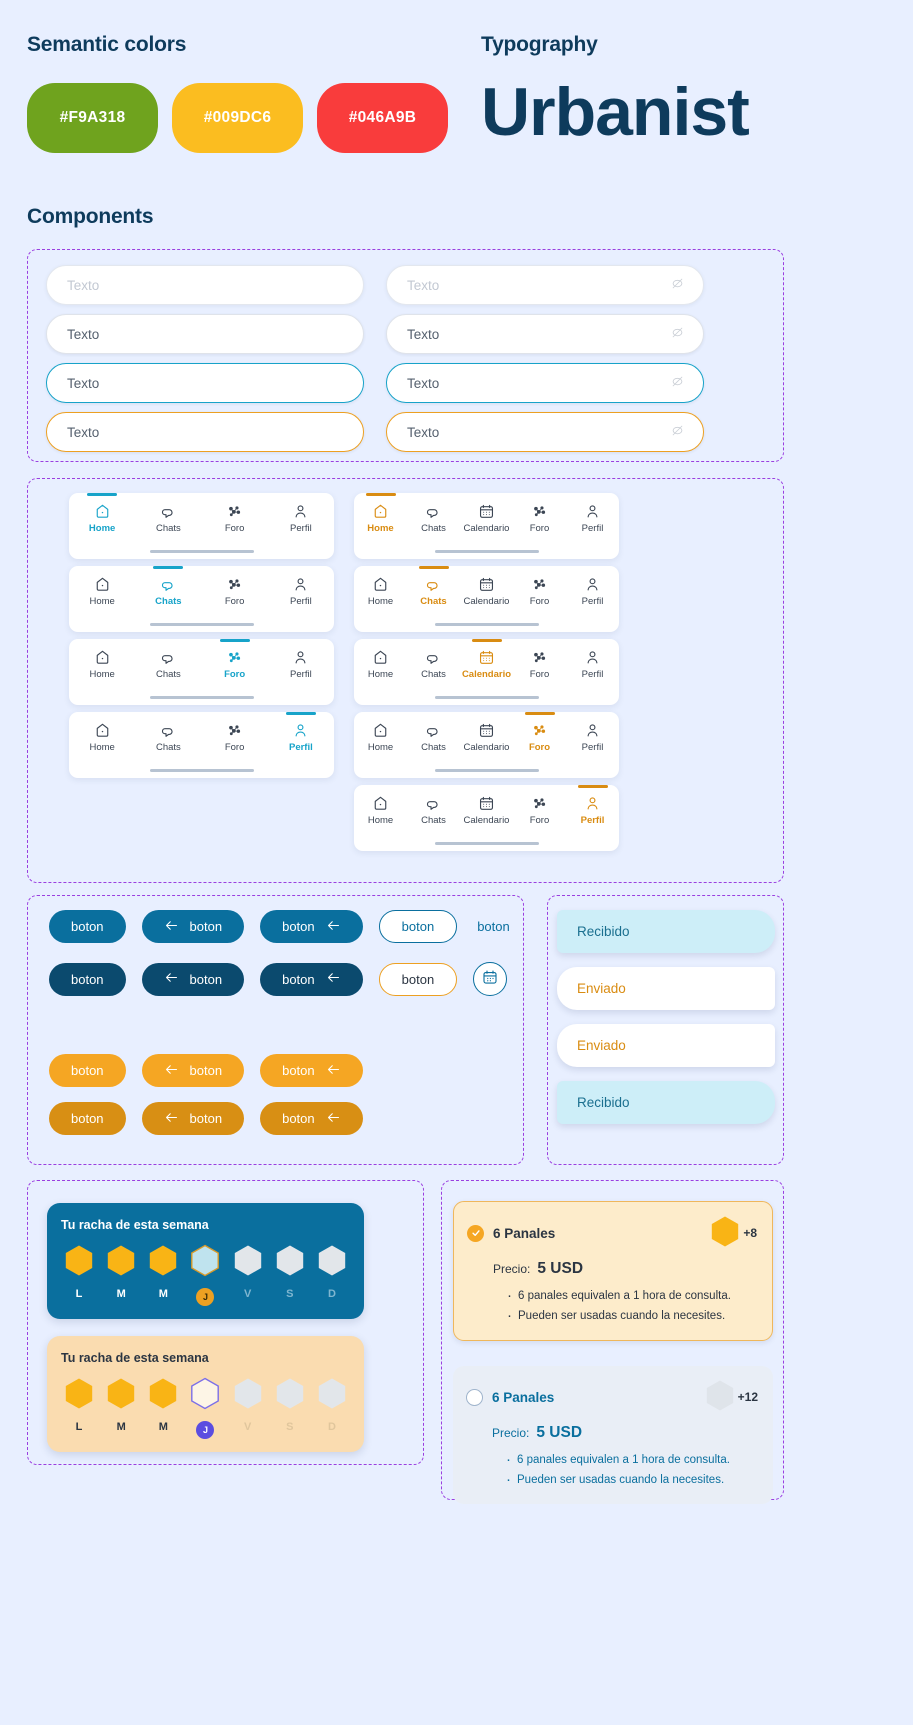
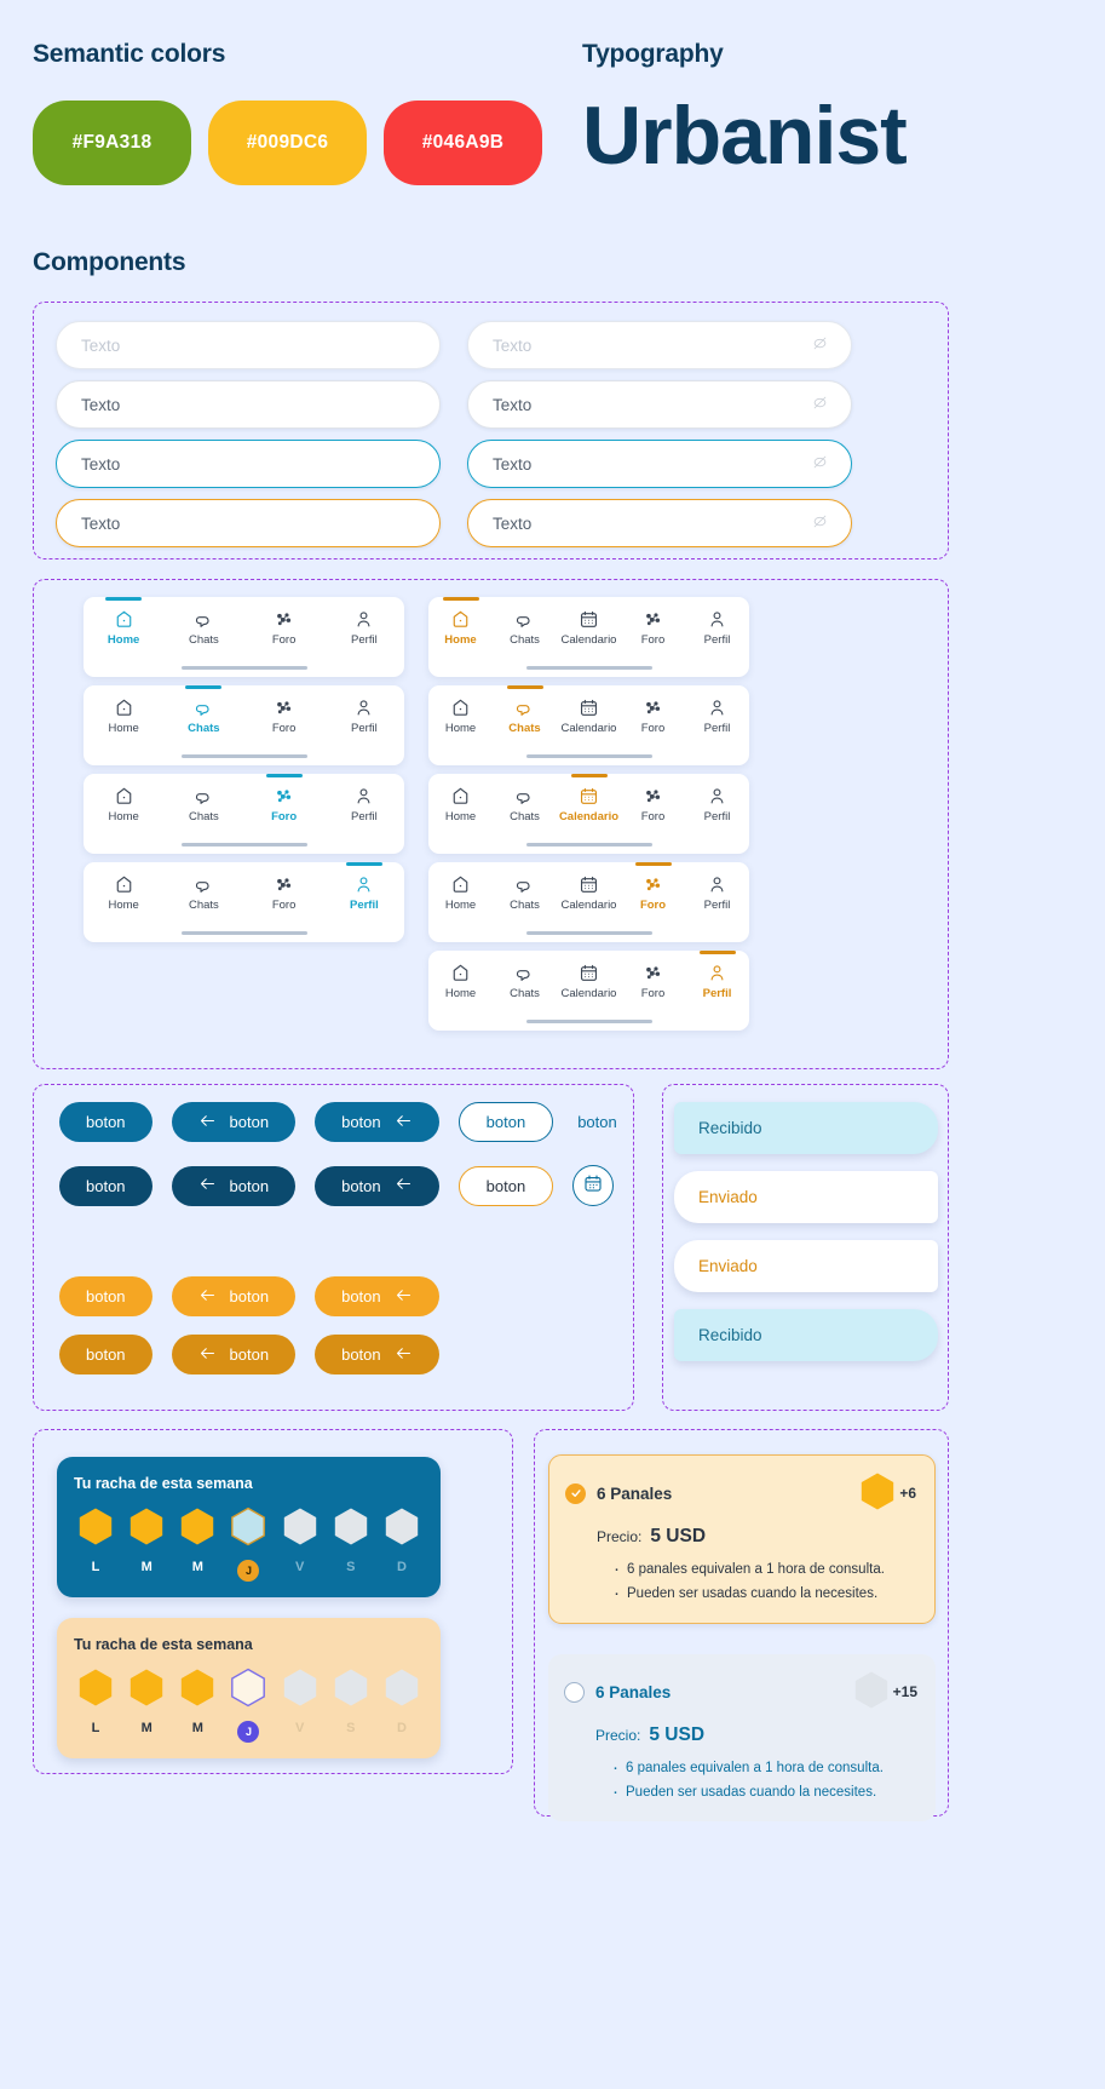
  Semantic colors
  Typography
  #F9A318
  #009DC6
  #046A9B
  Urbanist
  Components
  Texto
  Texto
  Texto
  Texto
  Texto
  Texto
  Texto
  Texto
  Home
  Chats
  Foro
  Perfil
  Home
  Chats
  Foro
  Perfil
  Home
  Chats
  Foro
  Perfil
  Home
  Chats
  Foro
  Perfil
  Home
  Chats
  Calendario
  Foro
  Perfil
  Home
  Chats
  Calendario
  Foro
  Perfil
  Home
  Chats
  Calendario
  Foro
  Perfil
  Home
  Chats
  Calendario
  Foro
  Perfil
  Home
  Chats
  Calendario
  Foro
  Perfil
  boton
  boton
  boton
  boton
  boton
  boton
  boton
  boton
  boton
  boton
  boton
  boton
  boton
  boton
  boton
  Recibido
  Enviado
  Enviado
  Recibido
  Tu racha de esta semana
  L
  M
  M
  J
  V
  S
  D
  Tu racha de esta semana
  L
  M
  M
  J
  V
  S
  D
  6 Panales
- +8
+ +6
  Precio:
  5 USD
  6 panales equivalen a 1 hora de consulta.
  Pueden ser usadas cuando la necesites.
  6 Panales
- +12
+ +15
  Precio:
  5 USD
  6 panales equivalen a 1 hora de consulta.
  Pueden ser usadas cuando la necesites.
